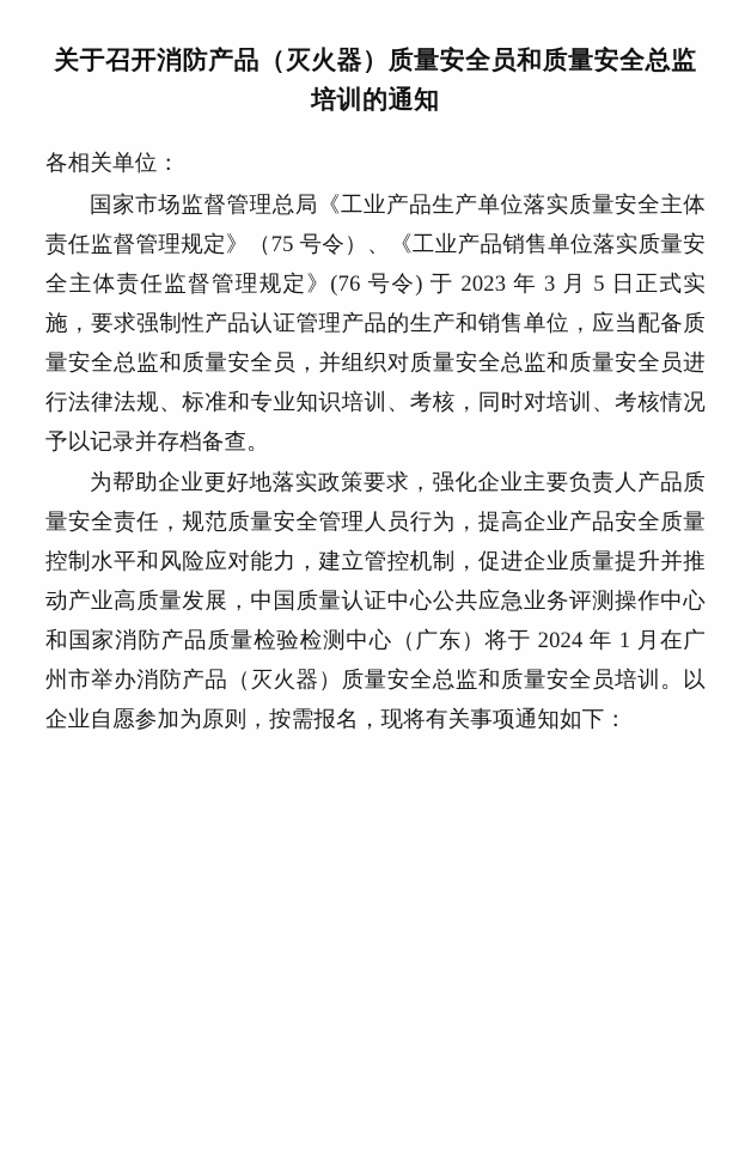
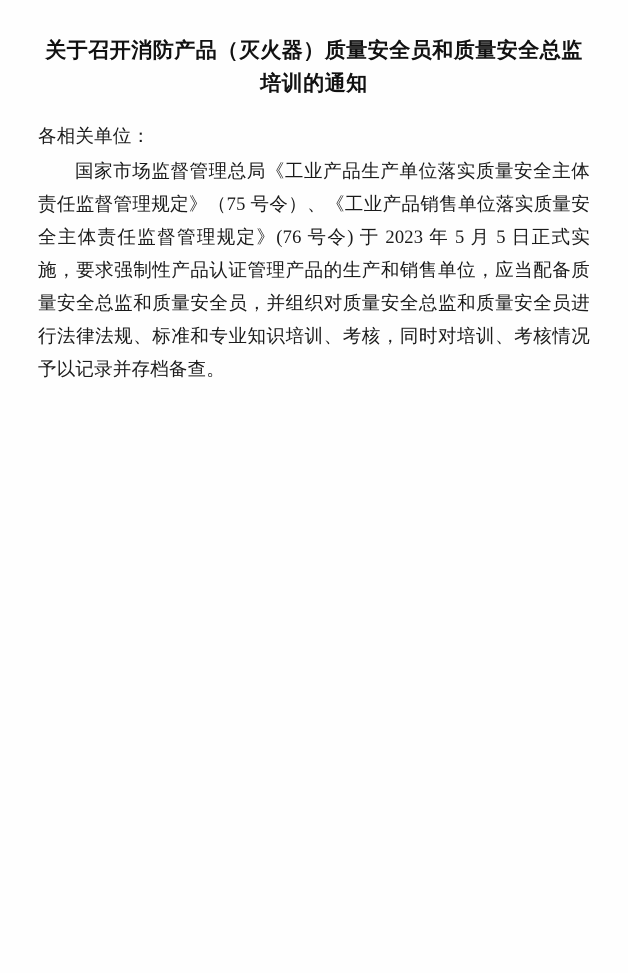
  关于召开消防产品（灭火器）质量安全员和质量安全总监培训的通知
  各相关单位：
- 国家市场监督管理总局《工业产品生产单位落实质量安全主体责任监督管理规定》（75 号令）、《工业产品销售单位落实质量安全主体责任监督管理规定》(76 号令) 于 2023 年 3 月 5 日正式实施，要求强制性产品认证管理产品的生产和销售单位，应当配备质量安全总监和质量安全员，并组织对质量安全总监和质量安全员进行法律法规、标准和专业知识培训、考核，同时对培训、考核情况予以记录并存档备查。
+ 国家市场监督管理总局《工业产品生产单位落实质量安全主体责任监督管理规定》（75 号令）、《工业产品销售单位落实质量安全主体责任监督管理规定》(76 号令) 于 2023 年 5 月 5 日正式实施，要求强制性产品认证管理产品的生产和销售单位，应当配备质量安全总监和质量安全员，并组织对质量安全总监和质量安全员进行法律法规、标准和专业知识培训、考核，同时对培训、考核情况予以记录并存档备查。
- 为帮助企业更好地落实政策要求，强化企业主要负责人产品质量安全责任，规范质量安全管理人员行为，提高企业产品安全质量控制水平和风险应对能力，建立管控机制，促进企业质量提升并推动产业高质量发展，中国质量认证中心公共应急业务评测操作中心和国家消防产品质量检验检测中心（广东）将于 2024 年 1 月在广州市举办消防产品（灭火器）质量安全总监和质量安全员培训。以企业自愿参加为原则，按需报名，现将有关事项通知如下：
